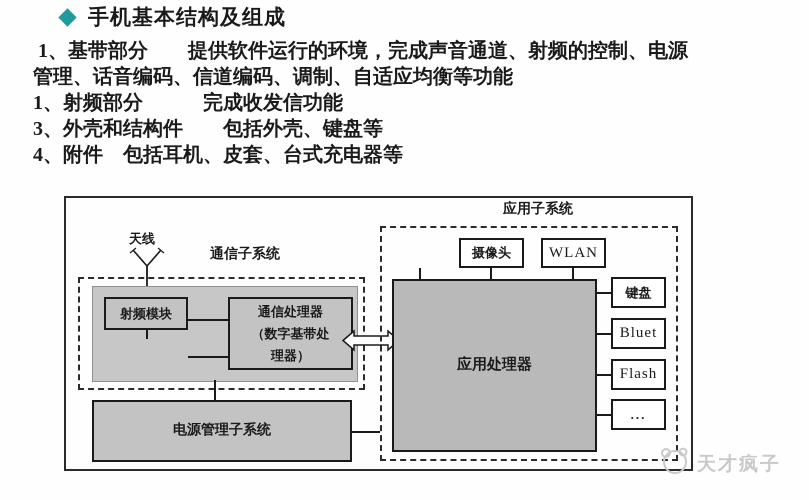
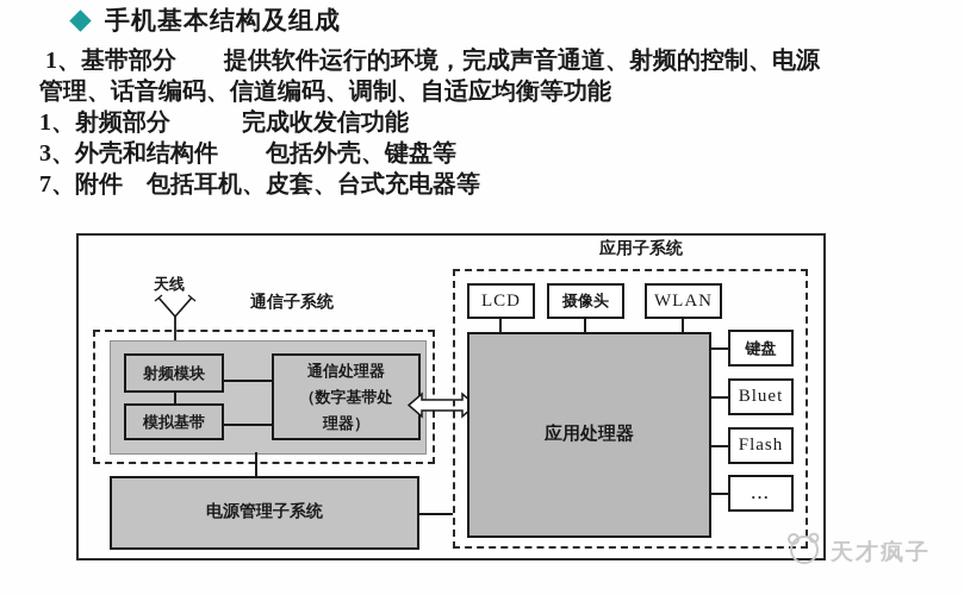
  手机基本结构及组成
  1、基带部分 提供软件运行的环境，完成声音通道、射频的控制、电源
  管理、话音编码、信道编码、调制、自适应均衡等功能
  1、射频部分 完成收发信功能
  3、外壳和结构件 包括外壳、键盘等
- 4、附件 包括耳机、皮套、台式充电器等
+ 7、附件 包括耳机、皮套、台式充电器等
  天线
  通信子系统
  射频模块
+ 模拟基带
  通信处理器
  （数字基带处
  理器）
  电源管理子系统
  应用子系统
+ LCD
  摄像头
  WLAN
  应用处理器
  键盘
  Bluet
  Flash
  ...
  天才疯子
